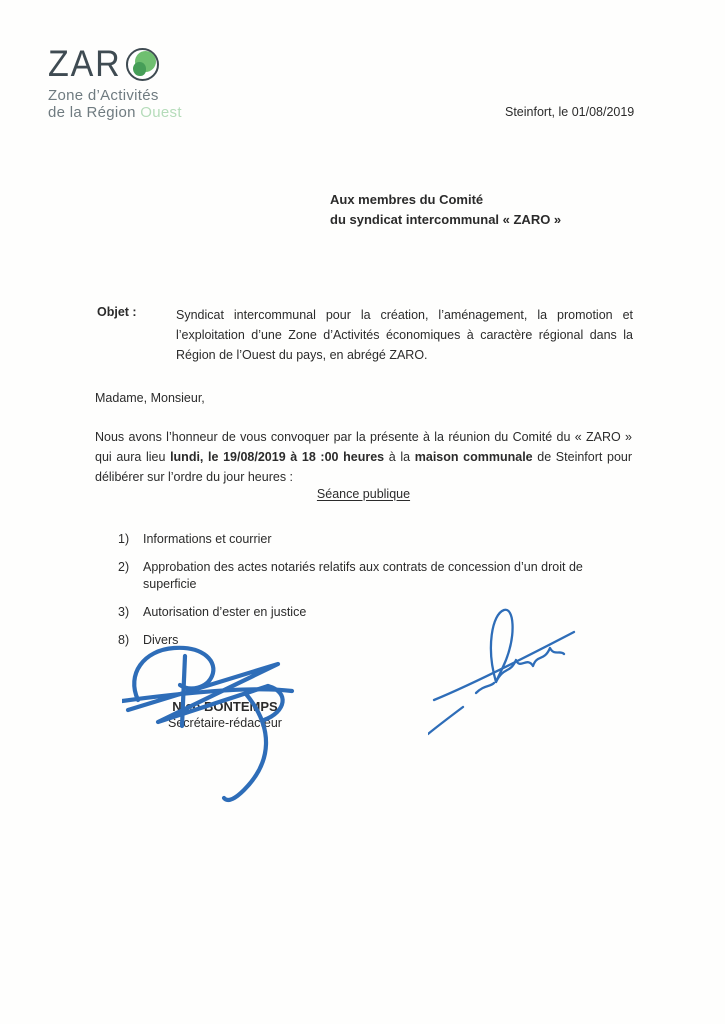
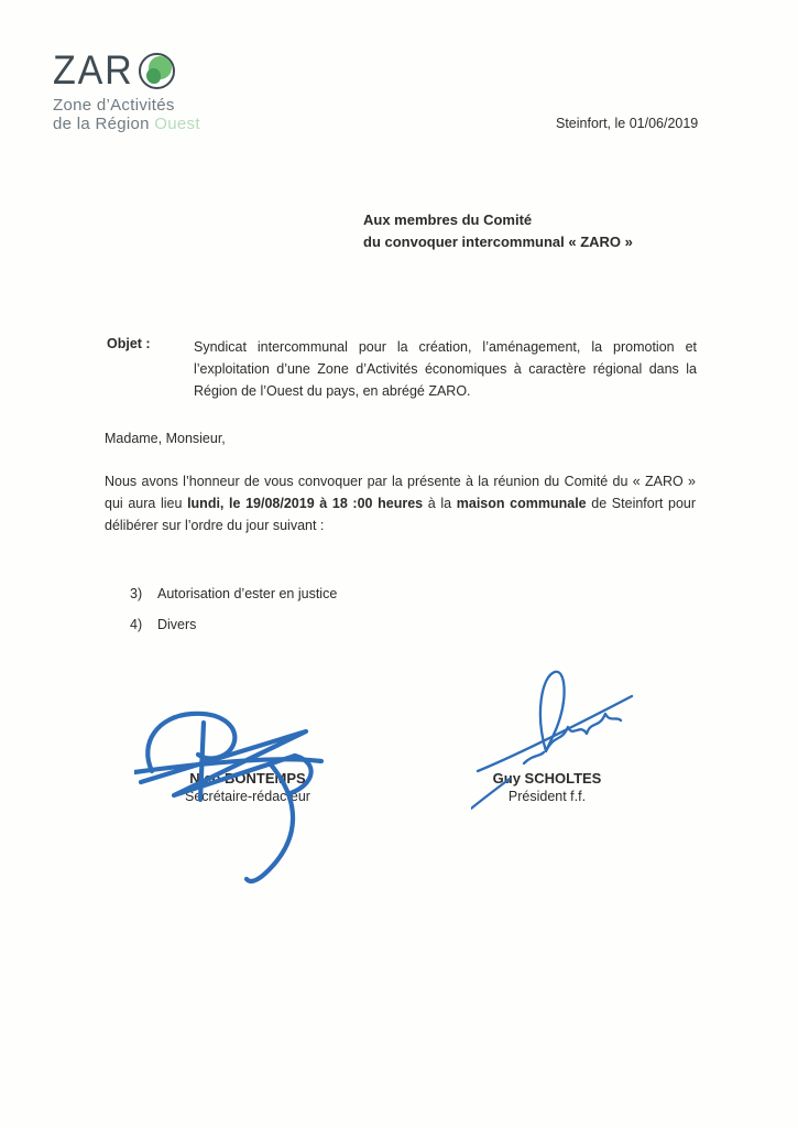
  ZAR
  Zone d’Activités
  de la Région Ouest
- Steinfort, le 01/08/2019
+ Steinfort, le 01/06/2019
  Aux membres du Comité
- du syndicat intercommunal « ZARO »
+ du convoquer intercommunal « ZARO »
  Objet :
  Syndicat intercommunal pour la création, l’aménagement, la promotion et l’exploitation d’une Zone d’Activités économiques à caractère régional dans la Région de l’Ouest du pays, en abrégé ZARO.
  Madame, Monsieur,
- Nous avons l’honneur de vous convoquer par la présente à la réunion du Comité du « ZARO » qui aura lieu lundi, le 19/08/2019 à 18 :00 heures à la maison communale de Steinfort pour délibérer sur l’ordre du jour heures :
+ Nous avons l’honneur de vous convoquer par la présente à la réunion du Comité du « ZARO » qui aura lieu lundi, le 19/08/2019 à 18 :00 heures à la maison communale de Steinfort pour délibérer sur l’ordre du jour suivant :
- Séance publique
- 1)
- Informations et courrier
- 2)
- Approbation des actes notariés relatifs aux contrats de concession d’un droit de superficie
  3)
  Autorisation d’ester en justice
- 8)
+ 4)
  Divers
  Secrétaire-rédaceur
+ Guy SCHOLTES
+ Président f.f.
